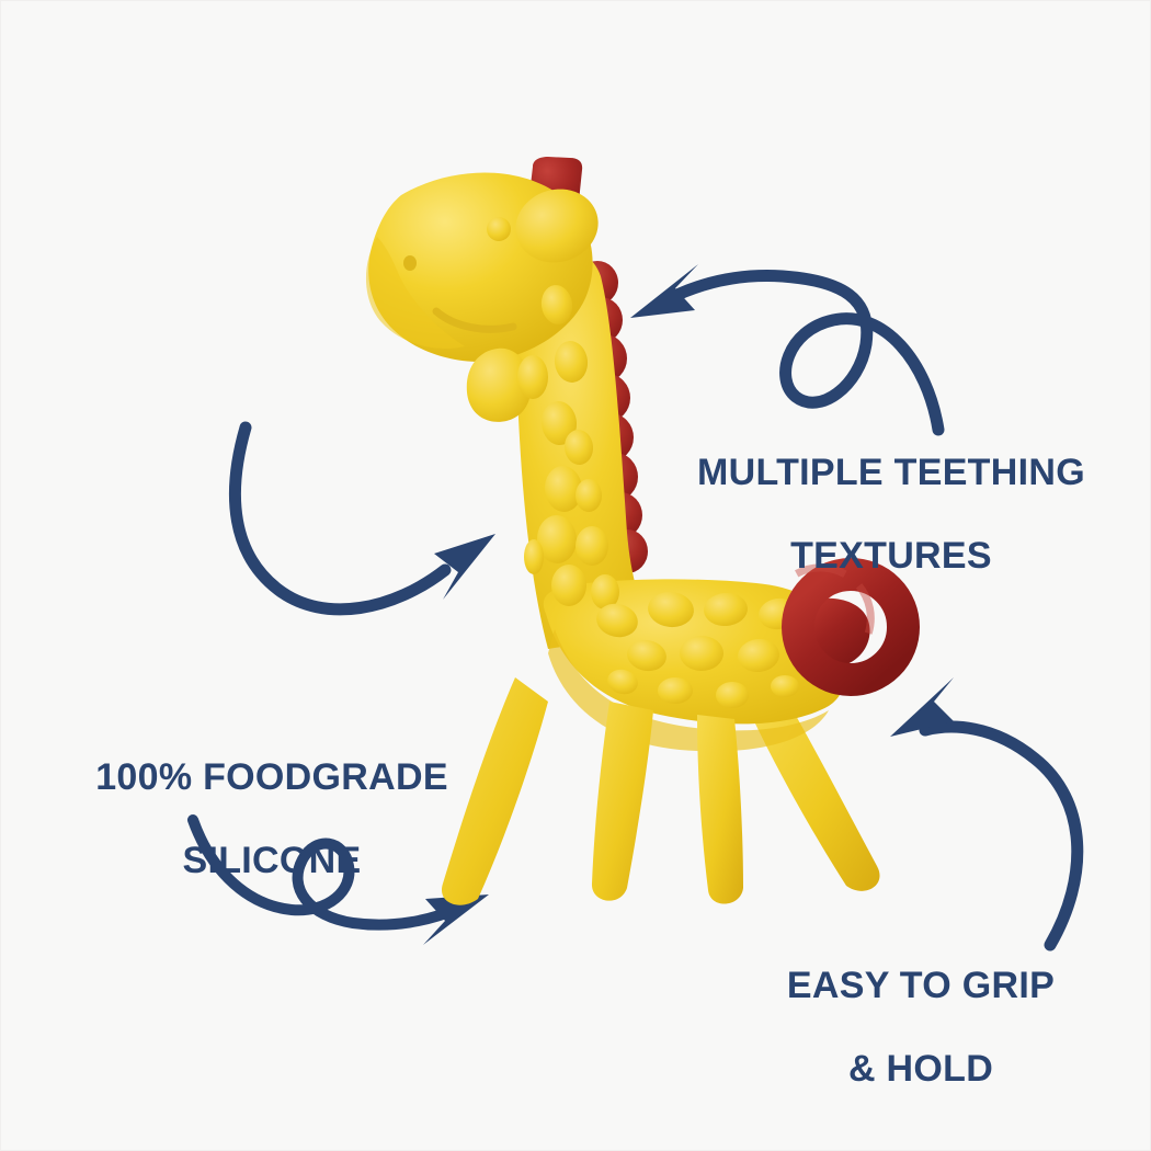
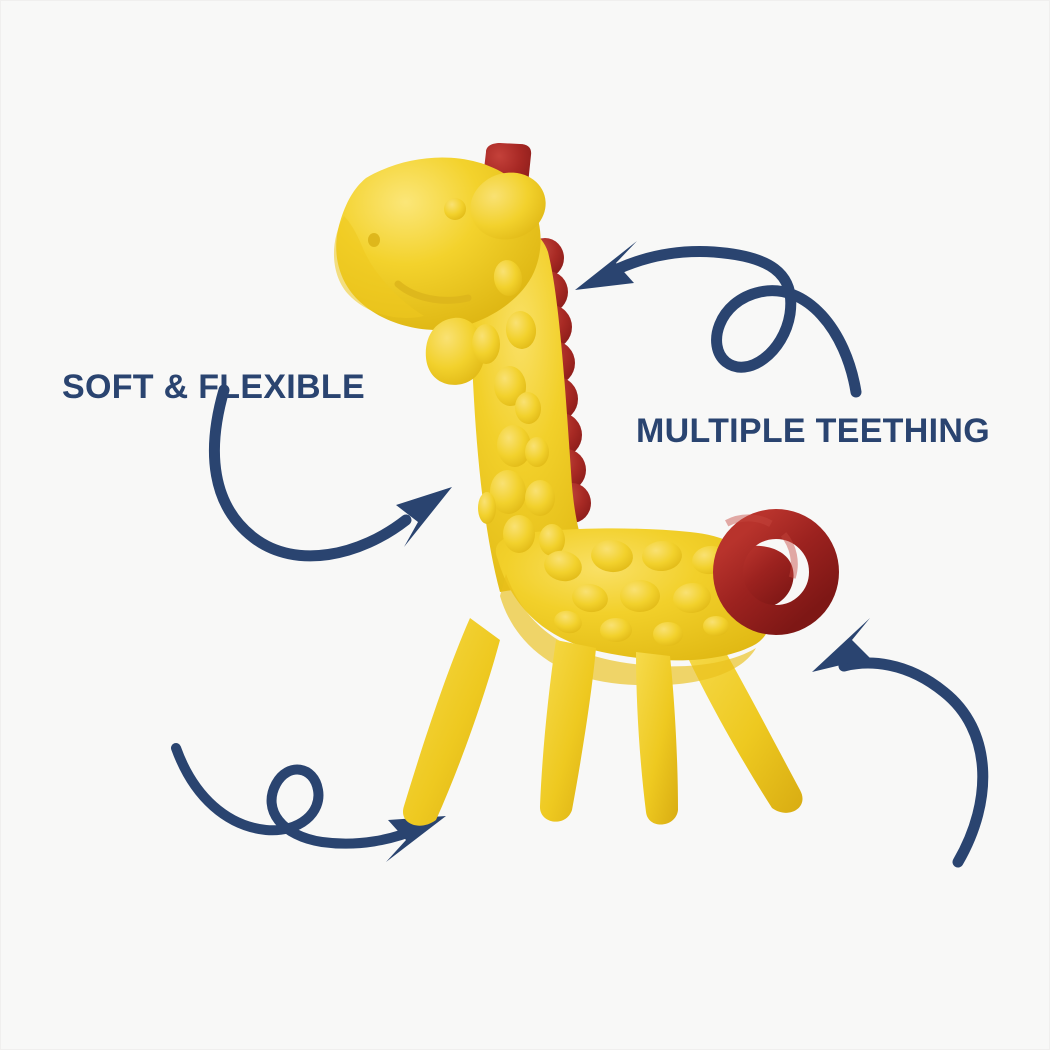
+ SOFT & FLEXIBLE
  MULTIPLE TEETHING
- TEXTURES
- 100% FOODGRADE
- SILICONE
- EASY TO GRIP
- & HOLD
